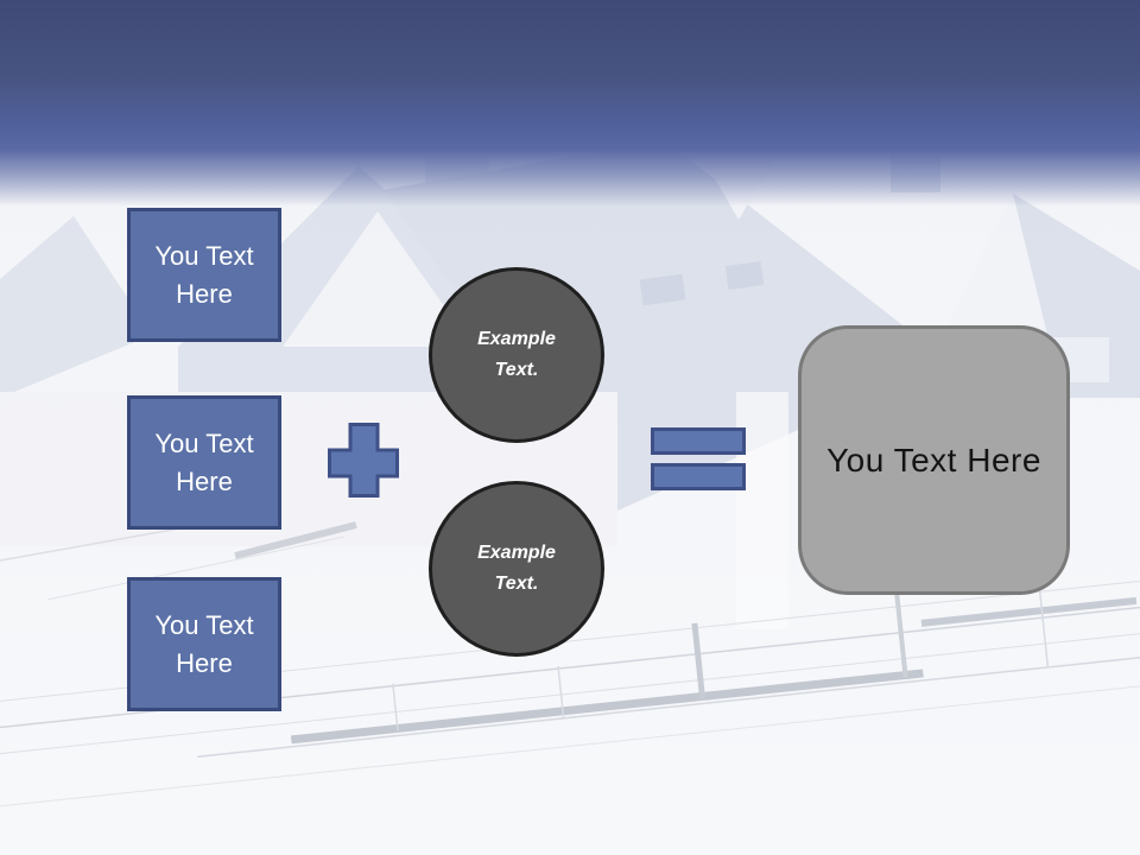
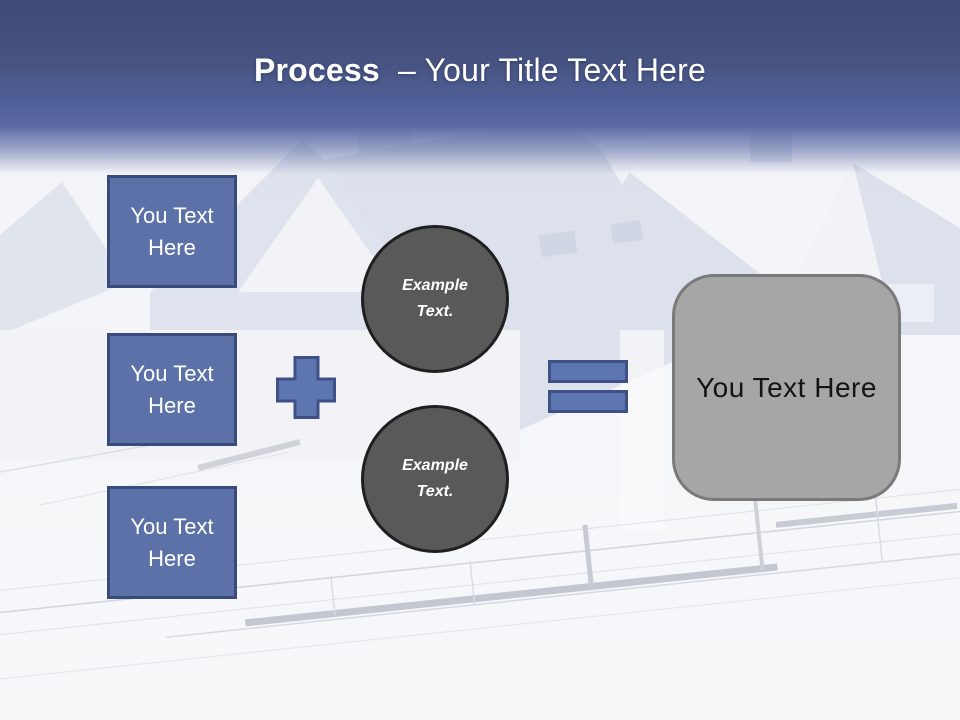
+ Process – Your Title Text Here
  You Text Here
  You Text Here
  You Text Here
  Example Text.
  Example Text.
  You Text Here
